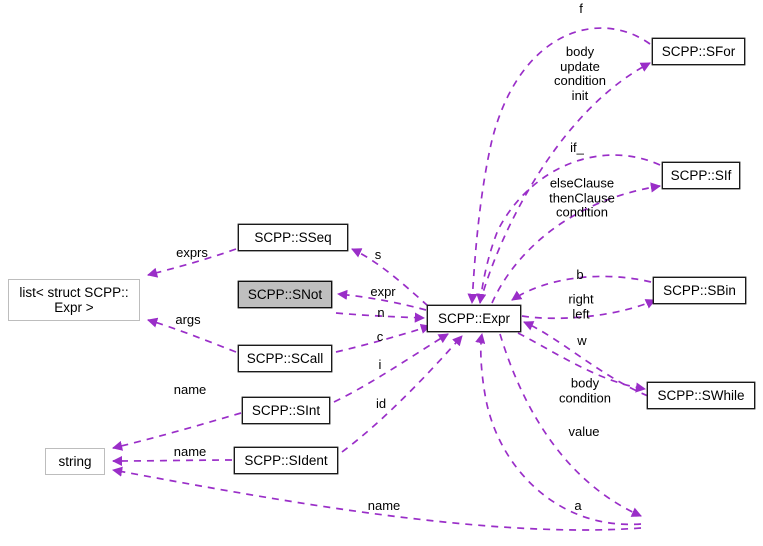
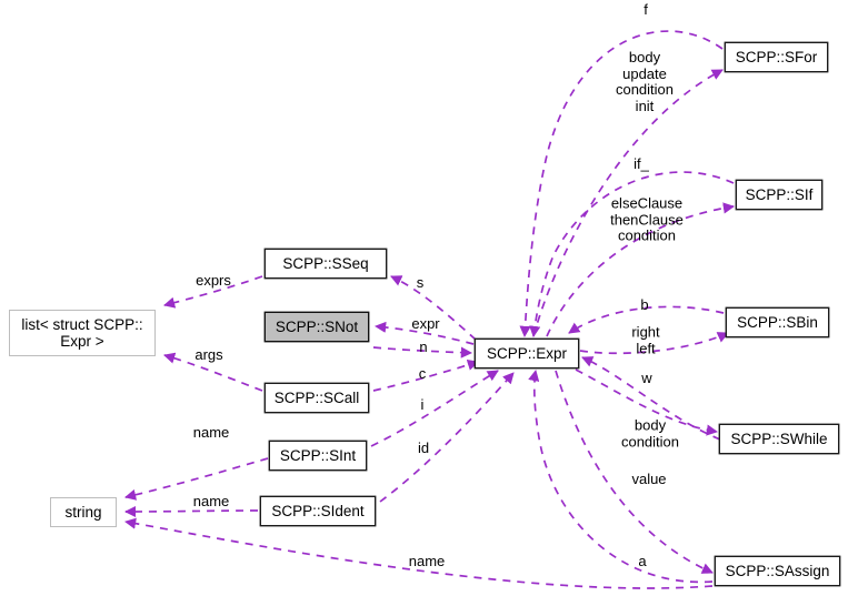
  list< struct SCPP::
  Expr >
  string
  SCPP::SSeq
  SCPP::SNot
  SCPP::SCall
  SCPP::SInt
  SCPP::SIdent
  SCPP::Expr
  SCPP::SFor
  SCPP::SIf
  SCPP::SBin
  SCPP::SWhile
+ SCPP::SAssign
  f
  body
  update
  condition
  init
  if_
  elseClause
  thenClause
  condition
  exprs
  s
  b
  expr
  right
  left
  args
  n
  c
  w
  i
  name
  body
  condition
  id
  value
  name
  name
  a
